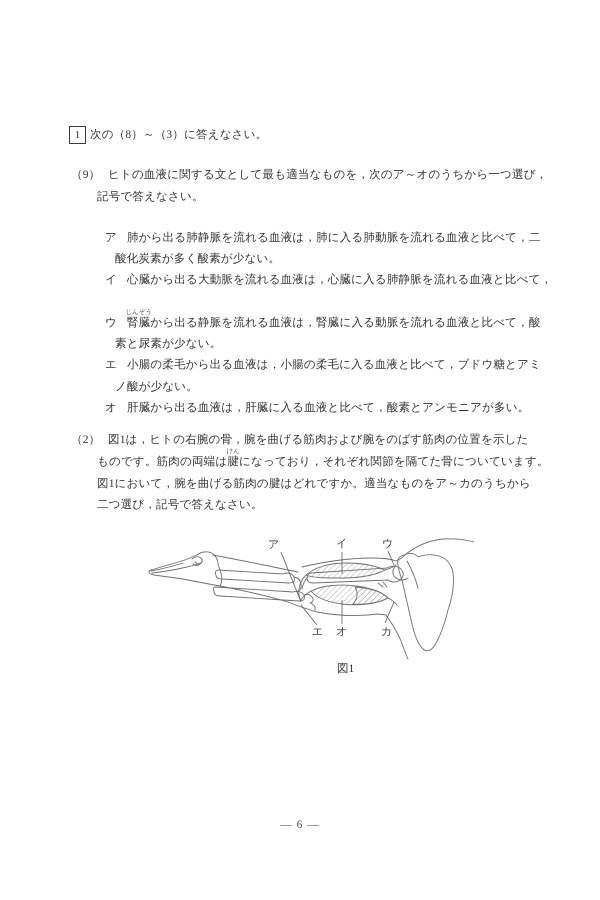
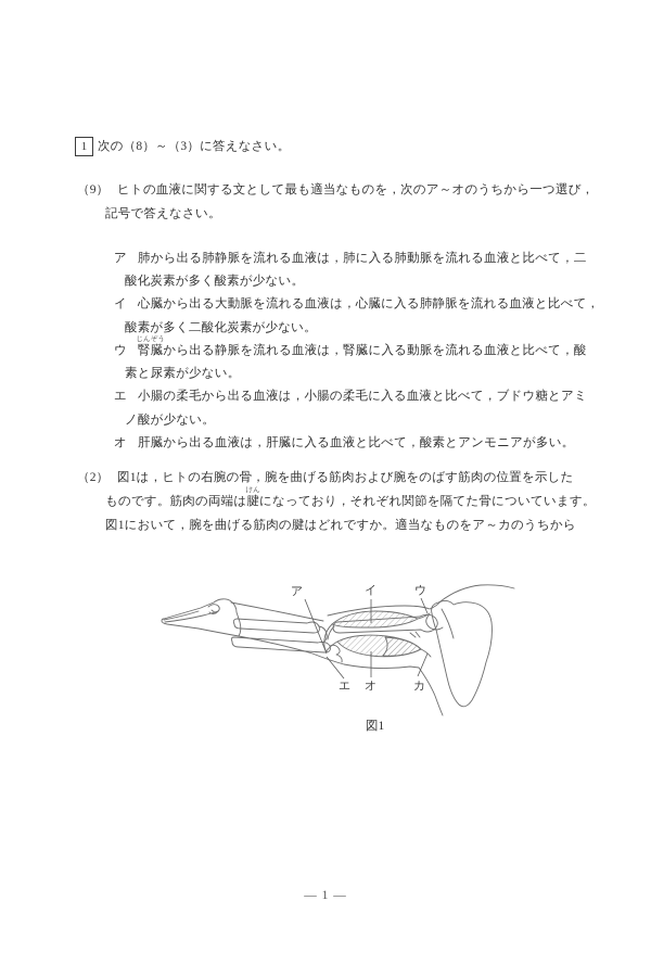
  1
  次の（8）～（3）に答えなさい。
  （9）
  ヒトの血液に関する文として最も適当なものを，次のア～オのうちから一つ選び，
  記号で答えなさい。
  ア
  肺から出る肺静脈を流れる血液は，肺に入る肺動脈を流れる血液と比べて，二
  酸化炭素が多く酸素が少ない。
  イ
  心臓から出る大動脈を流れる血液は，心臓に入る肺静脈を流れる血液と比べて，
+ 酸素が多く二酸化炭素が少ない。
  ウ
  腎臓から出る静脈を流れる血液は，腎臓に入る動脈を流れる血液と比べて，酸
  素と尿素が少ない。
  エ
  小腸の柔毛から出る血液は，小腸の柔毛に入る血液と比べて，ブドウ糖とアミ
  ノ酸が少ない。
  オ
  肝臓から出る血液は，肝臓に入る血液と比べて，酸素とアンモニアが多い。
  （2）
  図1は，ヒトの右腕の骨，腕を曲げる筋肉および腕をのばす筋肉の位置を示した
  ものです。筋肉の両端は
  腱になっており，それぞれ関節を隔てた骨についています。
  図1において，腕を曲げる筋肉の腱はどれですか。適当なものをア～カのうちから
- 二つ選び，記号で答えなさい。
  ア
  イ
  ウ
  エ
  オ
  カ
  図1
- — 6 —
+ — 1 —
